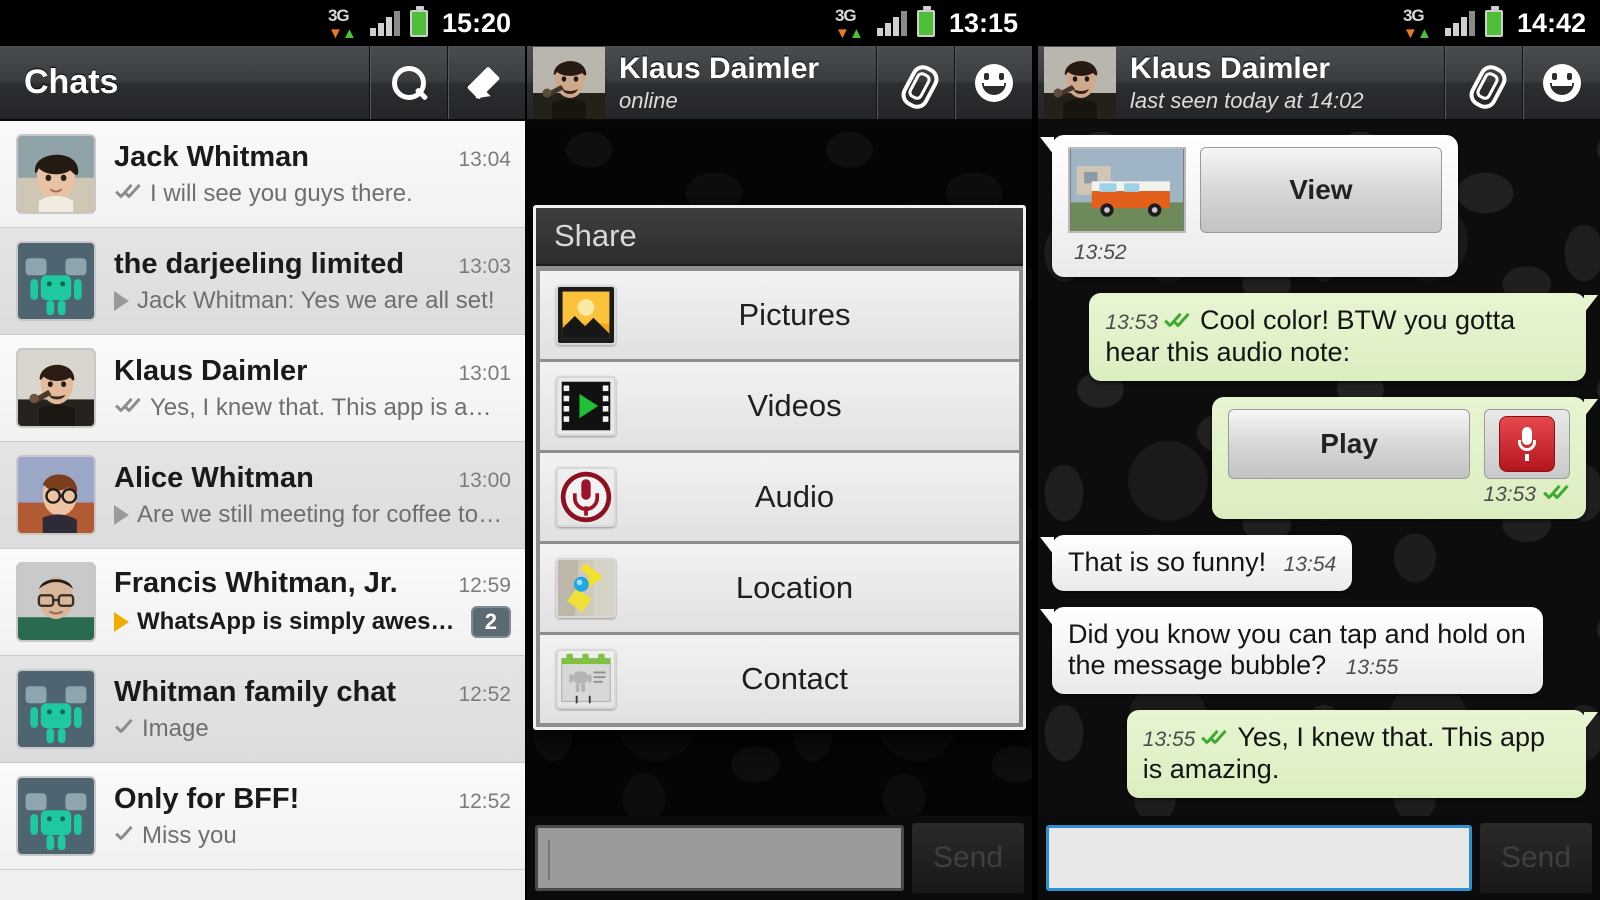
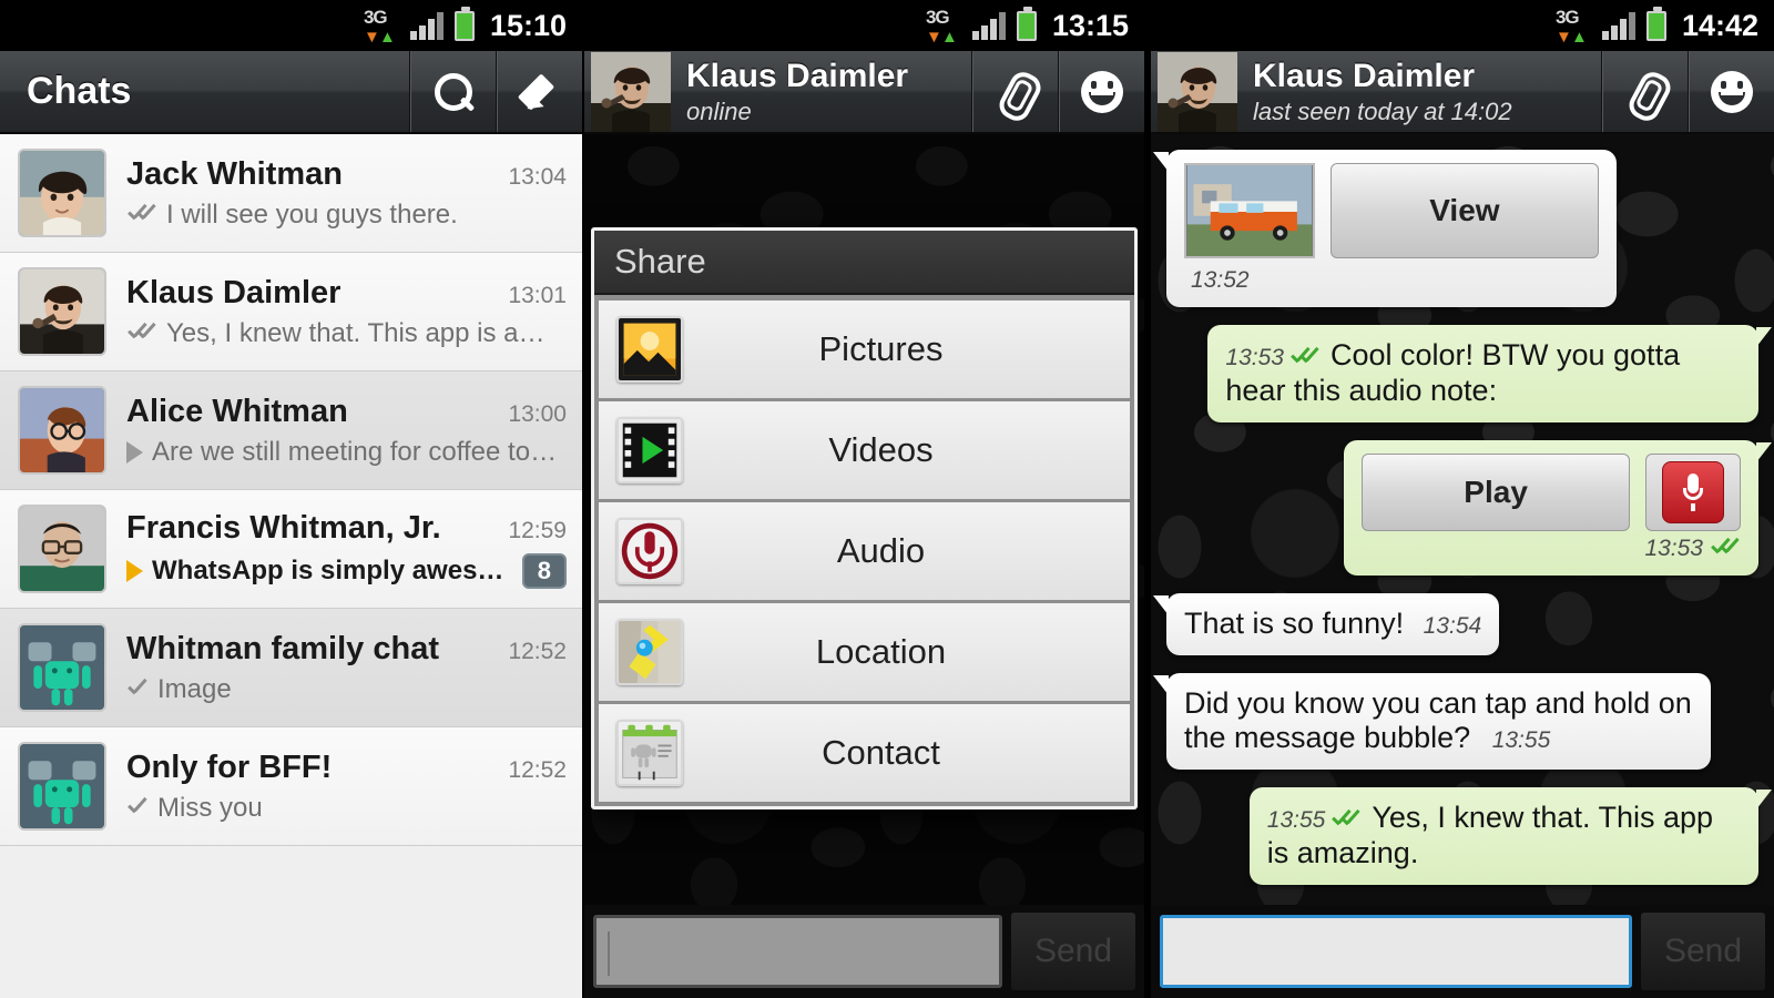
  3G
  ▼
  ▲
- 15:20
+ 15:10
  Chats
  Jack Whitman
  13:04
  I will see you guys there.
- the darjeeling limited
- 13:03
- Jack Whitman: Yes we are all set!
  Klaus Daimler
  13:01
  Yes, I knew that. This app is amaz
  Alice Whitman
  13:00
  Are we still meeting for coffee tom..
  Francis Whitman, Jr.
  12:59
  WhatsApp is simply awesom
- 2
+ 8
  Whitman family chat
  12:52
  Image
  Only for BFF!
  12:52
  Miss you
  3G
  ▼
  ▲
  13:15
  Klaus Daimler
  online
  Send
  Share
  Pictures
  Videos
  Audio
  Location
  Contact
  3G
  ▼
  ▲
  14:42
  Klaus Daimler
  last seen today at 14:02
  View
  13:52
  13:53
  Cool color! BTW you gotta hear this audio note:
  Play
  13:53
  That is so funny! 13:54
  Did you know you can tap and hold on the message bubble? 13:55
  13:55
  Yes, I knew that. This app is amazing.
  Send
